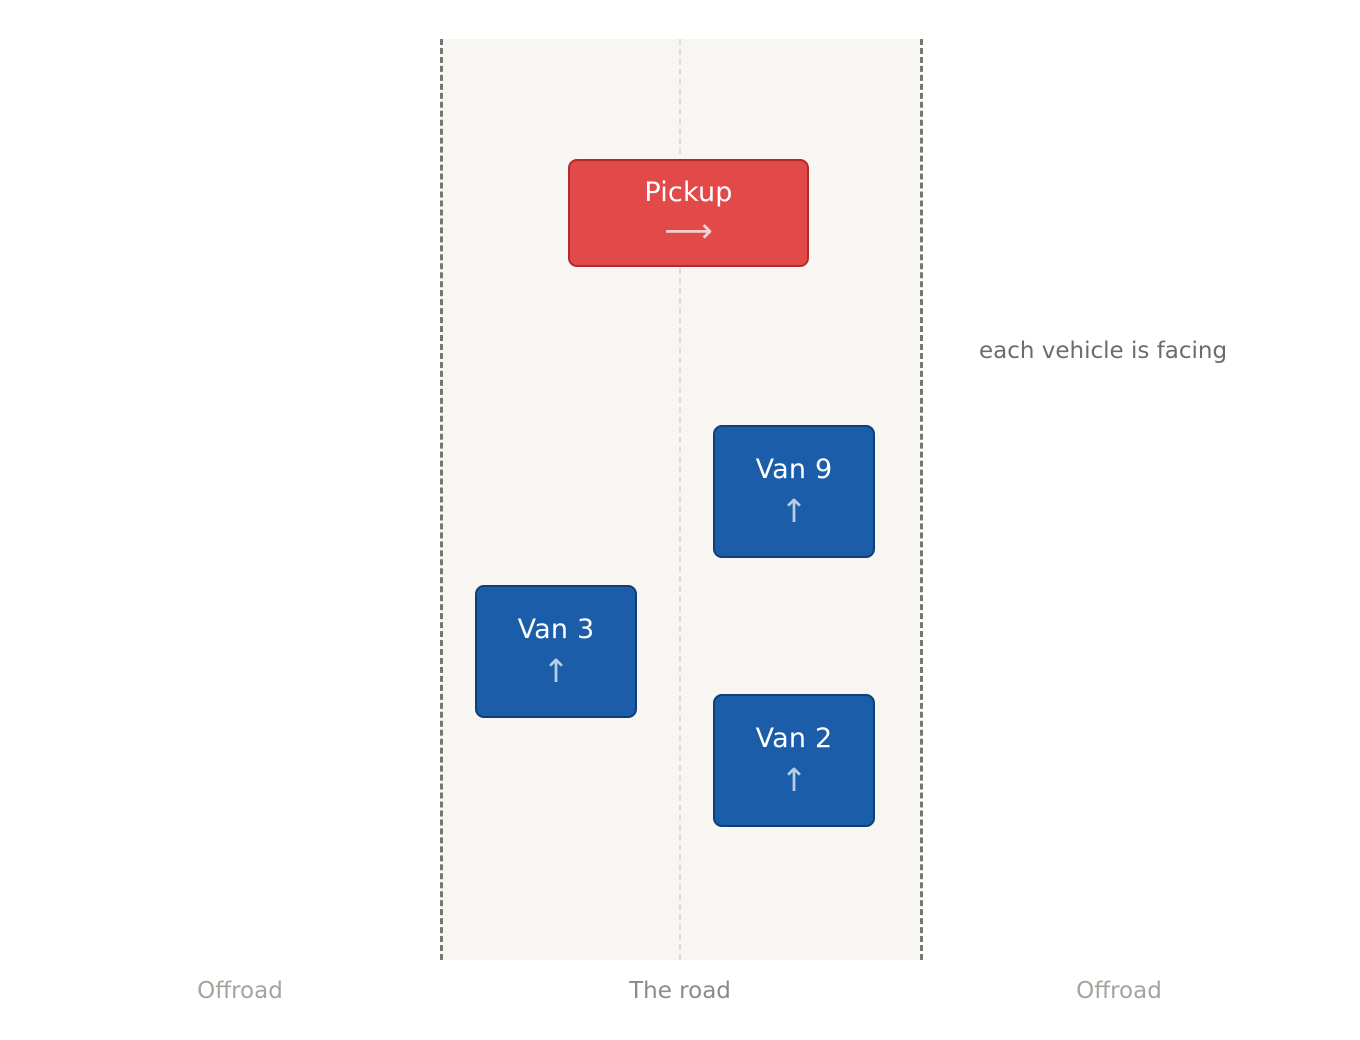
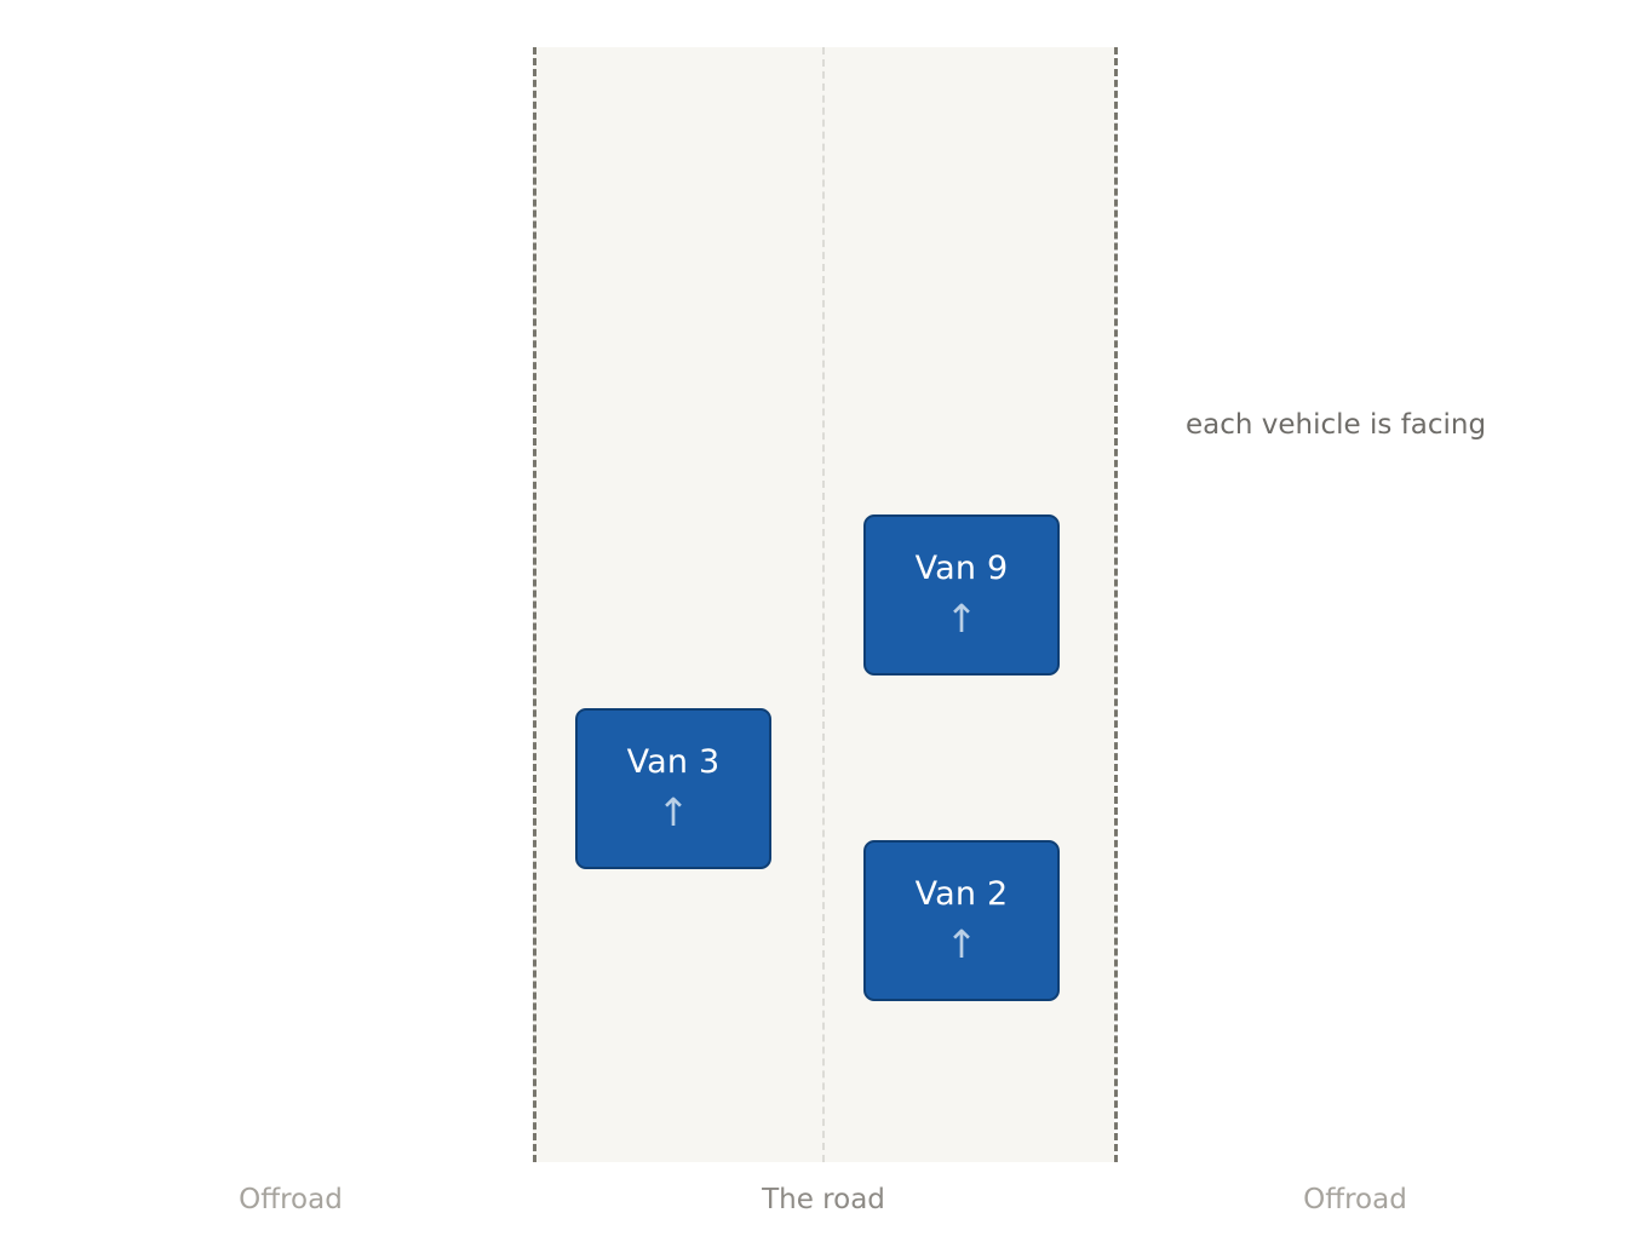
- Pickup
- ⟶
  Van 9
  ↑
  Van 3
  ↑
  Van 2
  ↑
  each vehicle is facing
  Offroad
  The road
  Offroad
